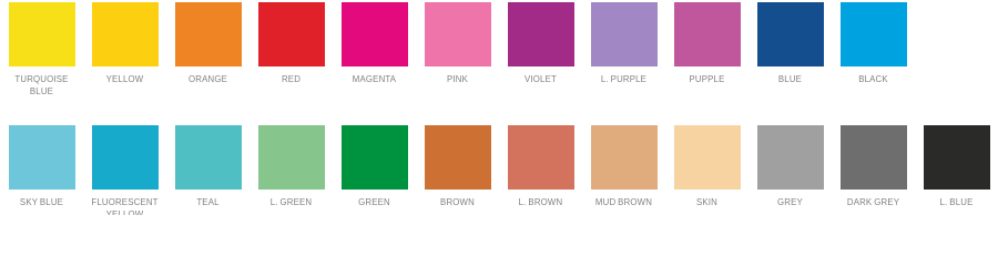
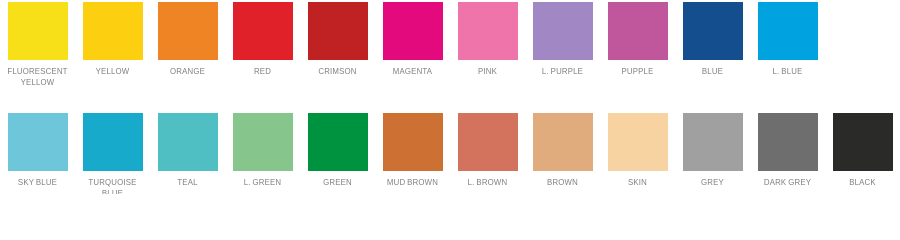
- TURQUOISE BLUE
+ FLUORESCENT YELLOW
  YELLOW
  ORANGE
  RED
+ CRIMSON
  MAGENTA
  PINK
- VIOLET
  L. PURPLE
  PUPPLE
  BLUE
- BLACK
+ L. BLUE
  SKY BLUE
- FLUORESCENT YELLOW
+ TURQUOISE BLUE
  TEAL
  L. GREEN
  GREEN
- BROWN
+ MUD BROWN
  L. BROWN
- MUD BROWN
+ BROWN
  SKIN
  GREY
  DARK GREY
- L. BLUE
+ BLACK
